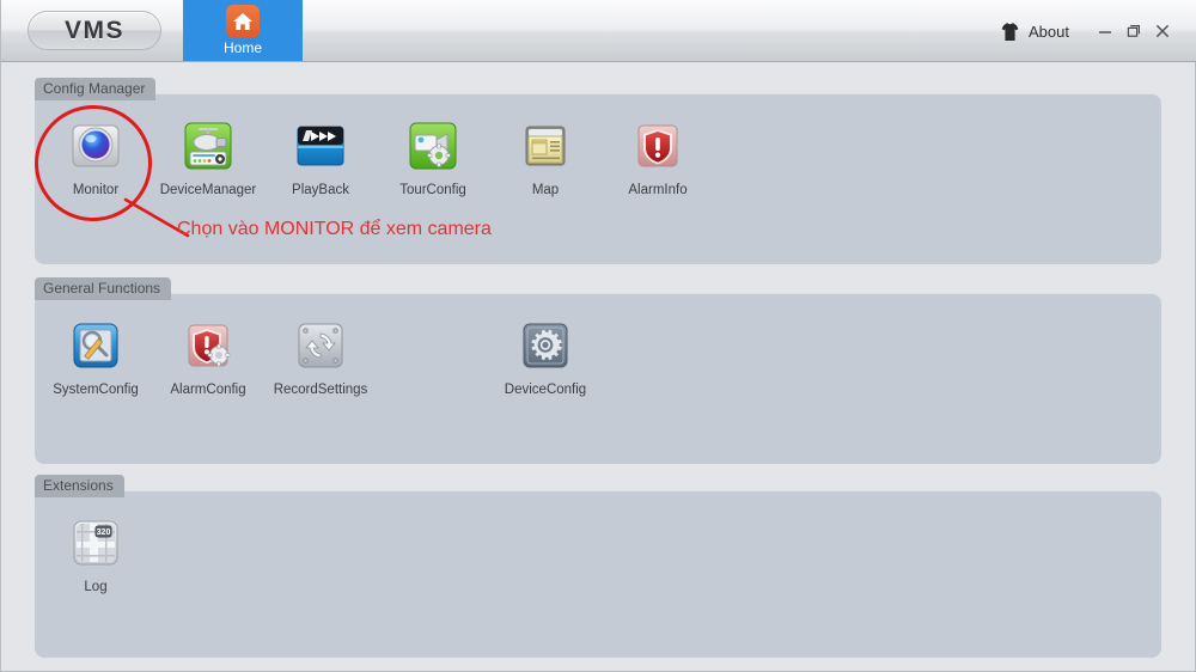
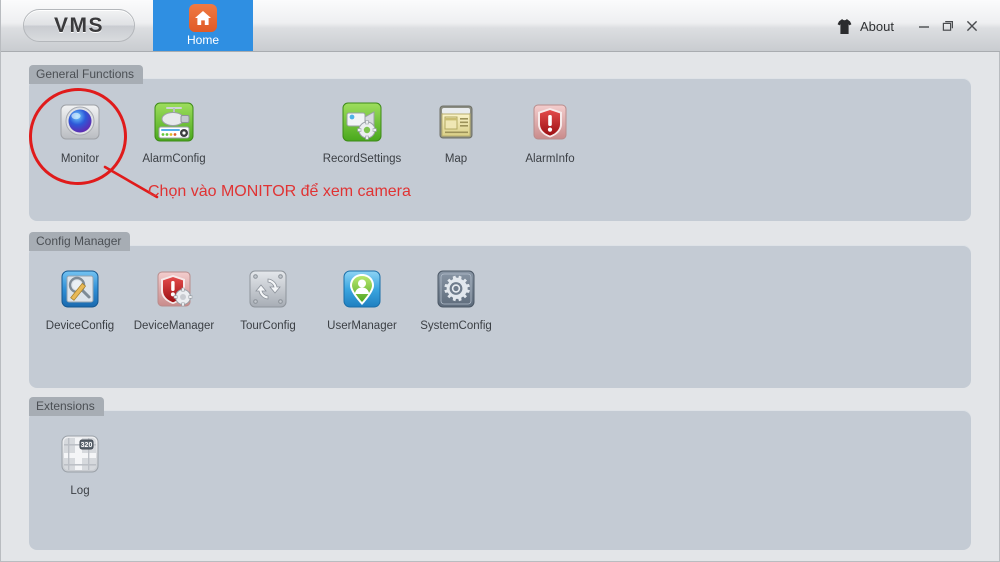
  VMS
  Home
  About
- Config Manager
+ General Functions
  Monitor
- DeviceManager
+ AlarmConfig
- PlayBack
- TourConfig
+ RecordSettings
  Map
  AlarmInfo
- General Functions
+ Config Manager
- SystemConfig
+ DeviceConfig
- AlarmConfig
+ DeviceManager
- RecordSettings
+ TourConfig
+ UserManager
- DeviceConfig
+ SystemConfig
  Extensions
  Log
  Chọn vào MONITOR để xem camera
